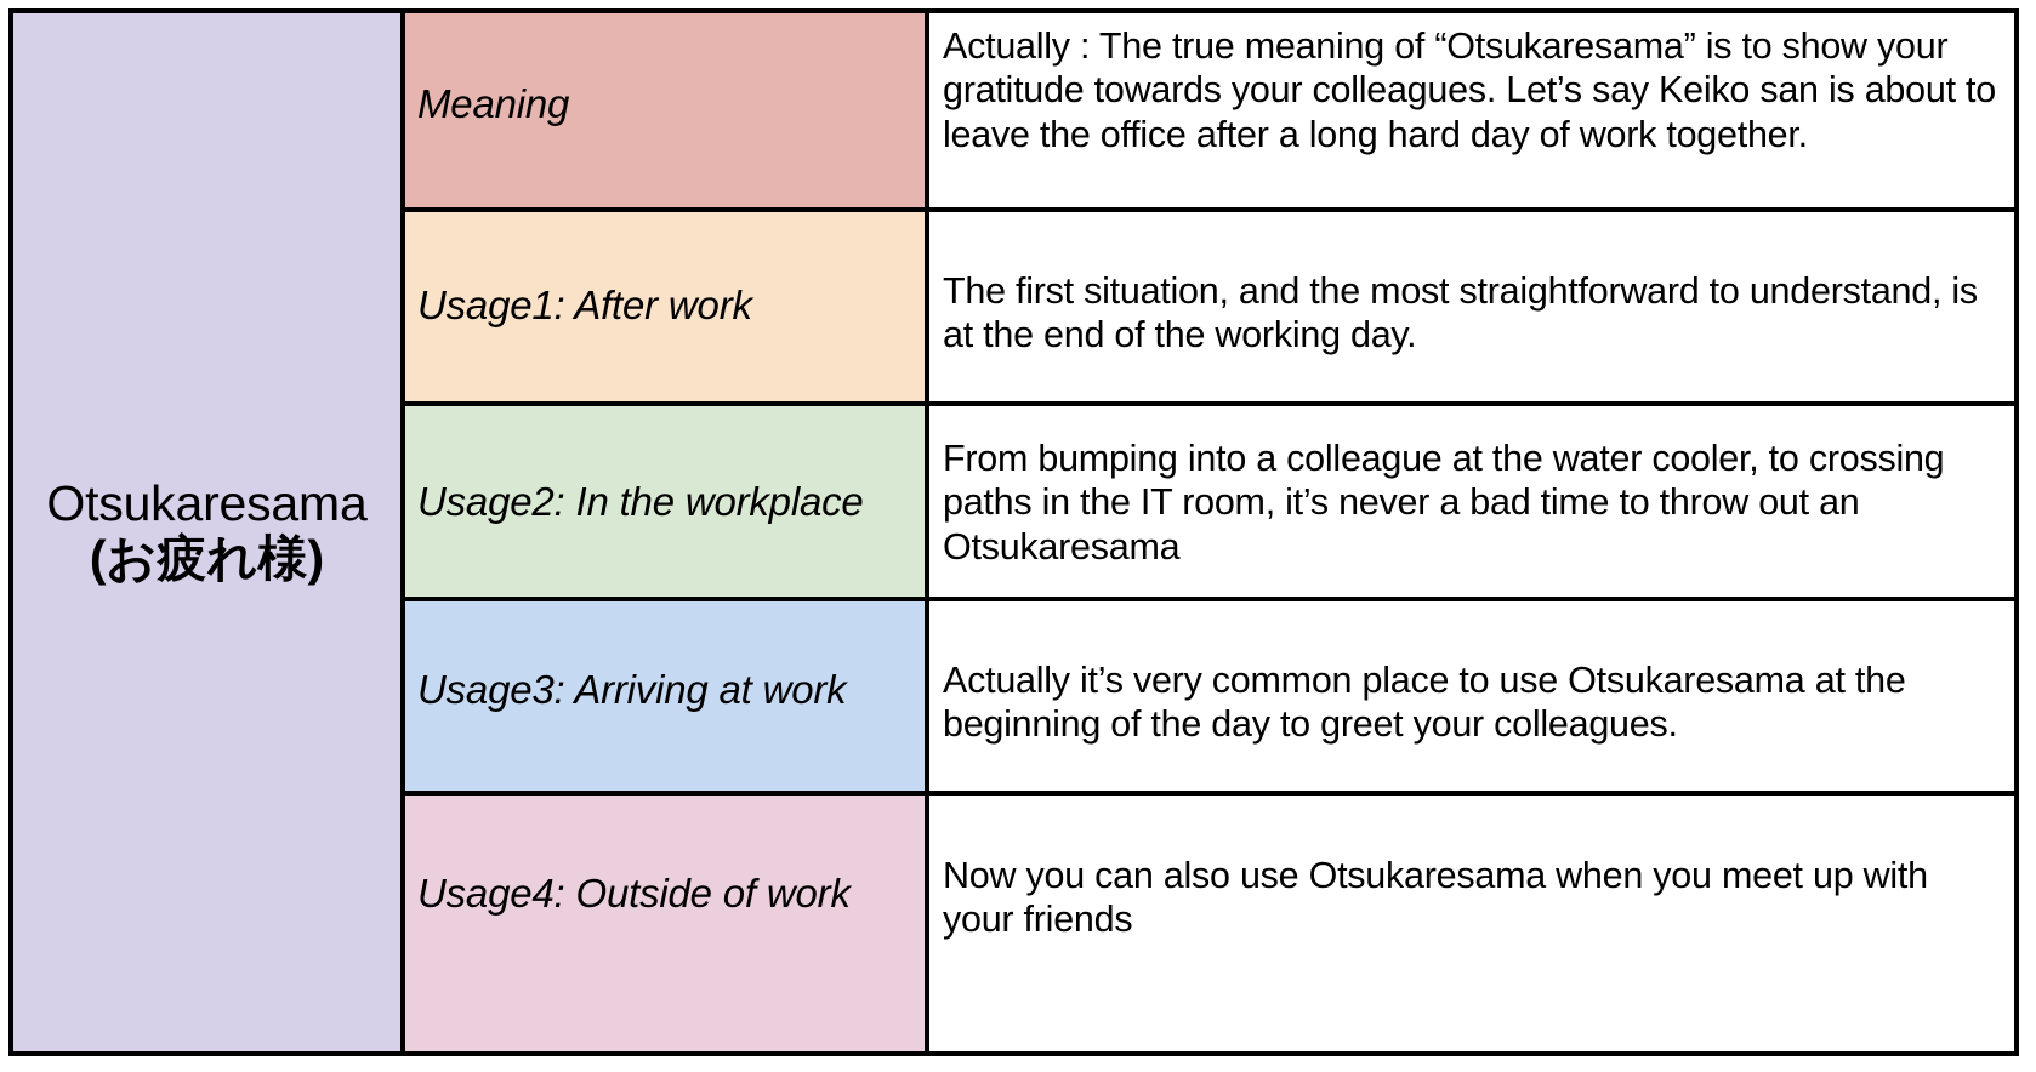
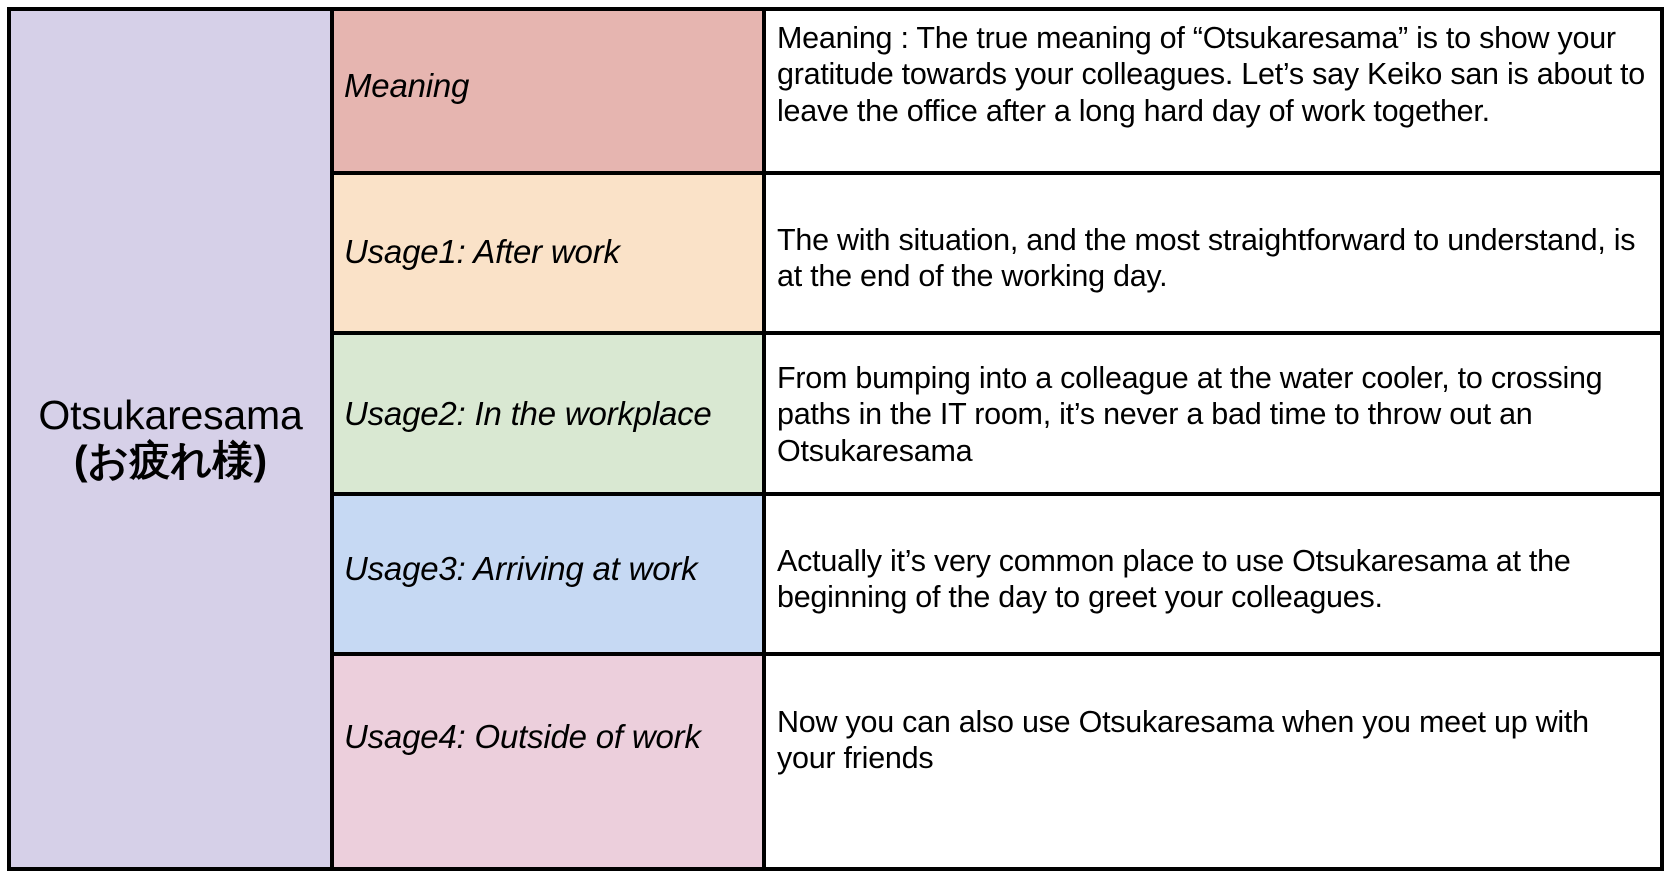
  Otsukaresama
  (お疲れ様)
  Meaning
- Actually : The true meaning of “Otsukaresama” is to show your gratitude towards your colleagues. Let’s say Keiko san is about to leave the office after a long hard day of work together.
+ Meaning : The true meaning of “Otsukaresama” is to show your gratitude towards your colleagues. Let’s say Keiko san is about to leave the office after a long hard day of work together.
  Usage1: After work
- The first situation, and the most straightforward to understand, is at the end of the working day.
+ The with situation, and the most straightforward to understand, is at the end of the working day.
  Usage2: In the workplace
  From bumping into a colleague at the water cooler, to crossing paths in the IT room, it’s never a bad time to throw out an Otsukaresama
  Usage3: Arriving at work
  Actually it’s very common place to use Otsukaresama at the beginning of the day to greet your colleagues.
  Usage4: Outside of work
  Now you can also use Otsukaresama when you meet up with your friends
